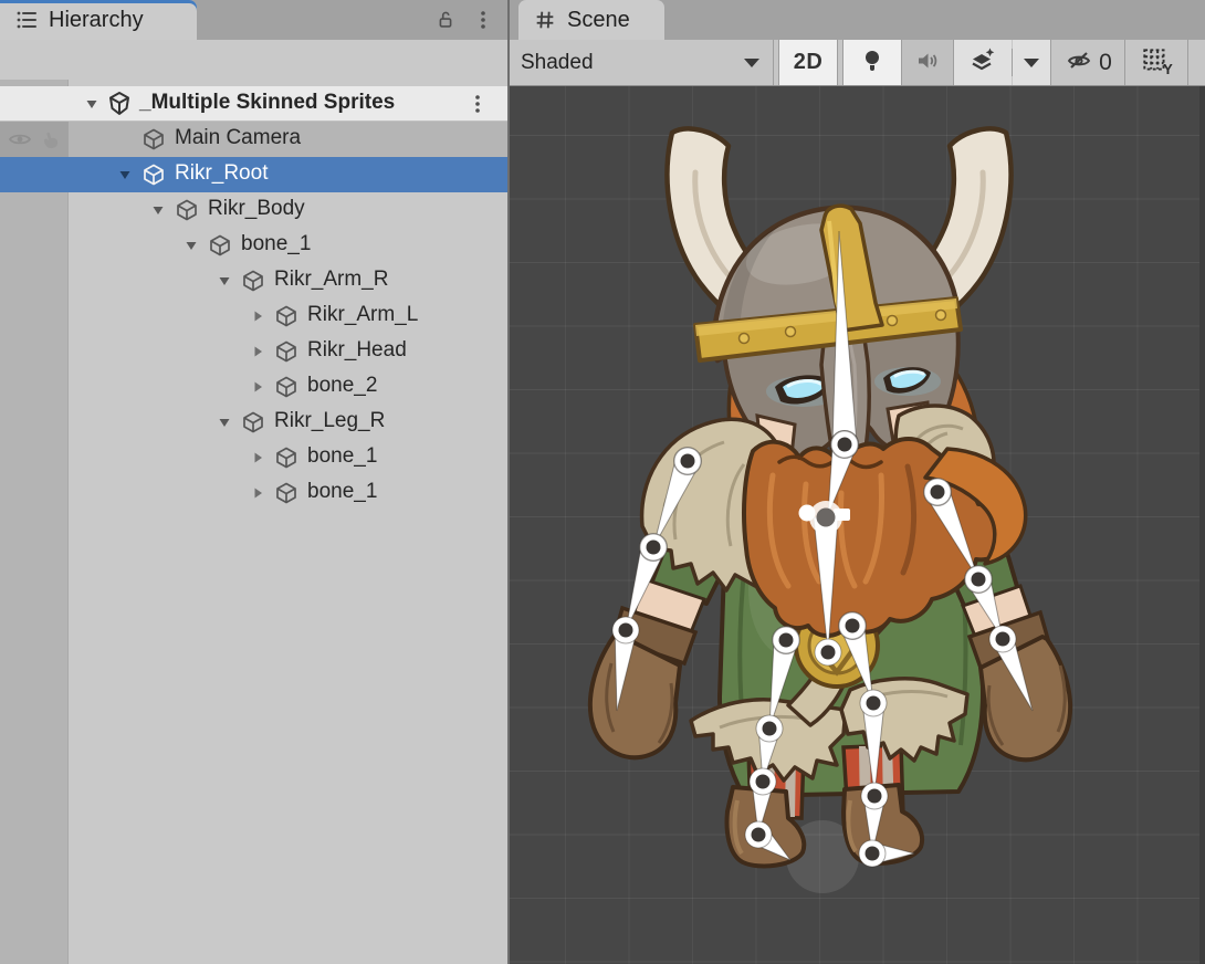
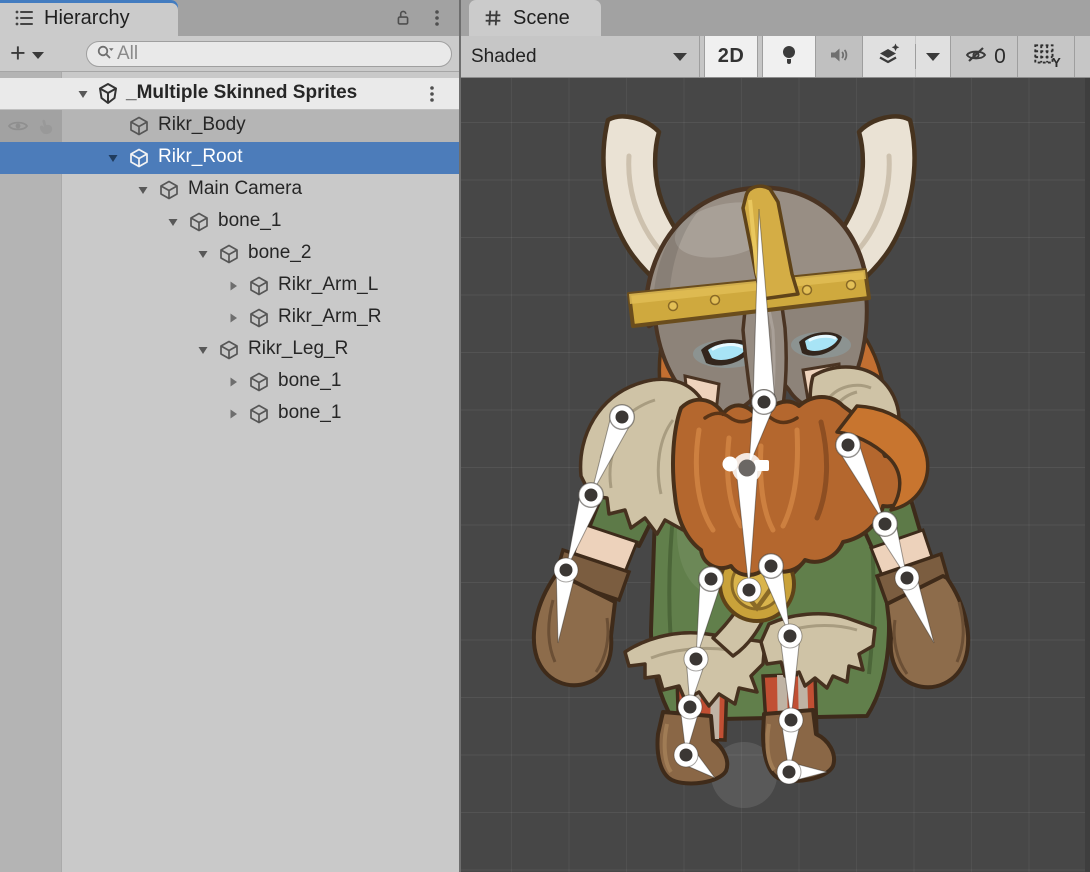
  Hierarchy
+ +
+ All
  _Multiple Skinned Sprites
- Main Camera
+ Rikr_Body
  Rikr_Root
- Rikr_Body
+ Main Camera
  bone_1
- Rikr_Arm_R
+ bone_2
  Rikr_Arm_L
- Rikr_Head
- bone_2
+ Rikr_Arm_R
  Rikr_Leg_R
  bone_1
  bone_1
  Scene
  Shaded
  2D
  0
  Y
